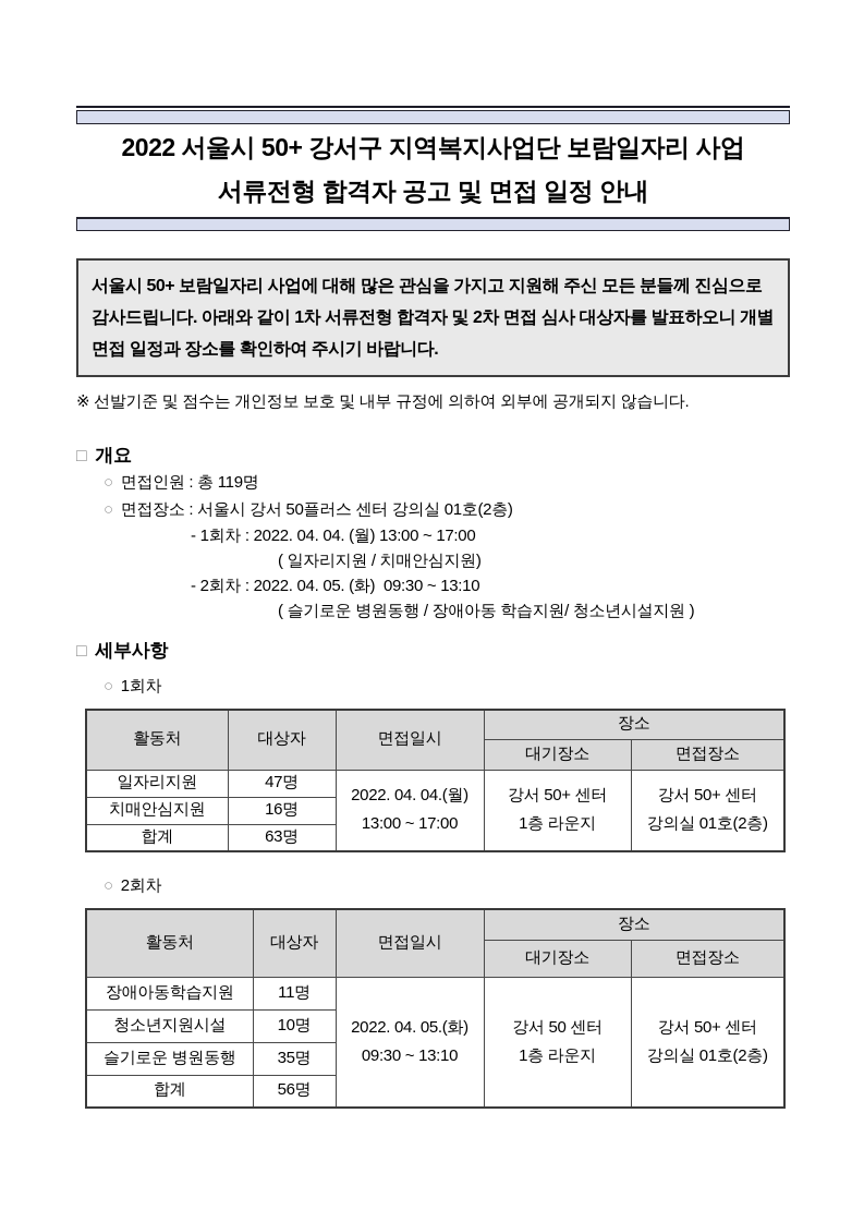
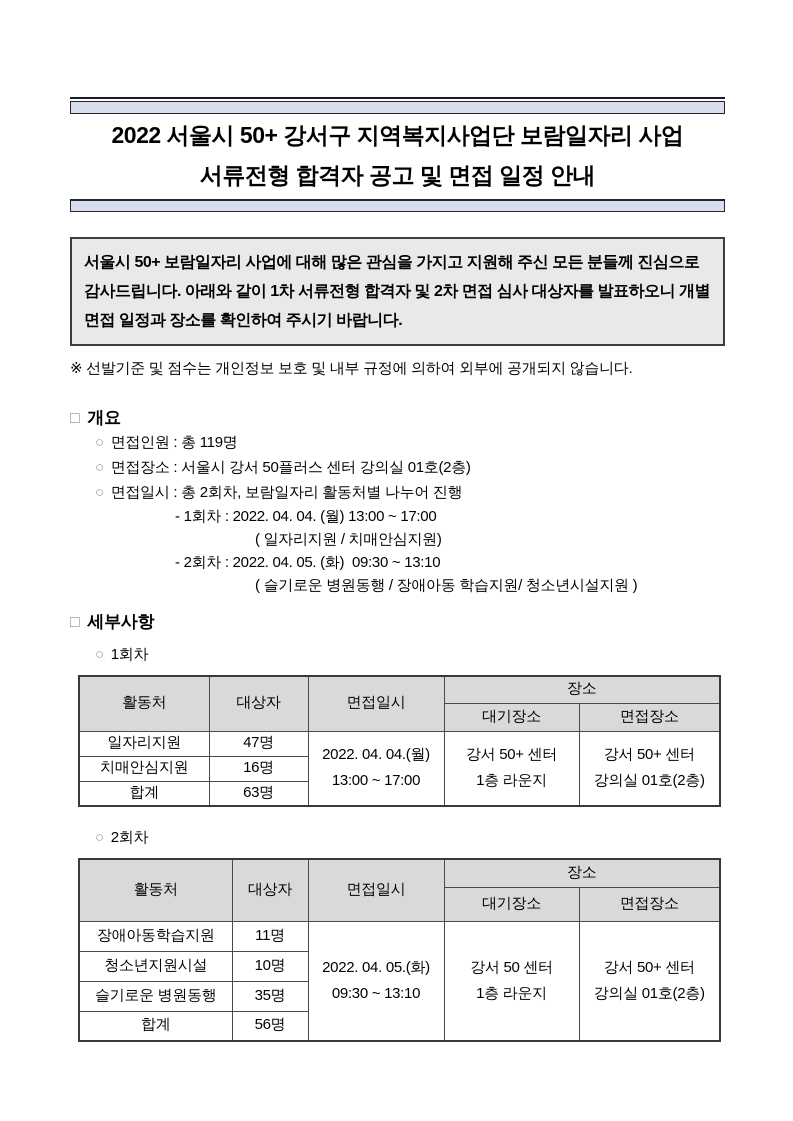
  2022 서울시 50+ 강서구 지역복지사업단 보람일자리 사업
  서류전형 합격자 공고 및 면접 일정 안내
  서울시 50+ 보람일자리 사업에 대해 많은 관심을 가지고 지원해 주신 모든 분들께 진심으로 감사드립니다. 아래와 같이 1차 서류전형 합격자 및 2차 면접 심사 대상자를 발표하오니 개별 면접 일정과 장소를 확인하여 주시기 바랍니다.
  ※ 선발기준 및 점수는 개인정보 보호 및 내부 규정에 의하여 외부에 공개되지 않습니다.
  □ 개요
  ○ 면접인원 : 총 119명
  ○ 면접장소 : 서울시 강서 50플러스 센터 강의실 01호(2층)
+ ○ 면접일시 : 총 2회차, 보람일자리 활동처별 나누어 진행
  - 1회차 : 2022. 04. 04. (월) 13:00 ~ 17:00
  ( 일자리지원 / 치매안심지원)
  - 2회차 : 2022. 04. 05. (화) 09:30 ~ 13:10
  ( 슬기로운 병원동행 / 장애아동 학습지원/ 청소년시설지원 )
  □ 세부사항
  ○ 1회차
  활동처	대상자	면접일시	장소
  대기장소	면접장소
  일자리지원	47명	2022. 04. 04.(월) 13:00 ~ 17:00	강서 50+ 센터 1층 라운지	강서 50+ 센터 강의실 01호(2층)
  치매안심지원	16명
  합계	63명
  ○ 2회차
  활동처	대상자	면접일시	장소
  대기장소	면접장소
  장애아동학습지원	11명	2022. 04. 05.(화) 09:30 ~ 13:10	강서 50 센터 1층 라운지	강서 50+ 센터 강의실 01호(2층)
  청소년지원시설	10명
  슬기로운 병원동행	35명
  합계	56명
